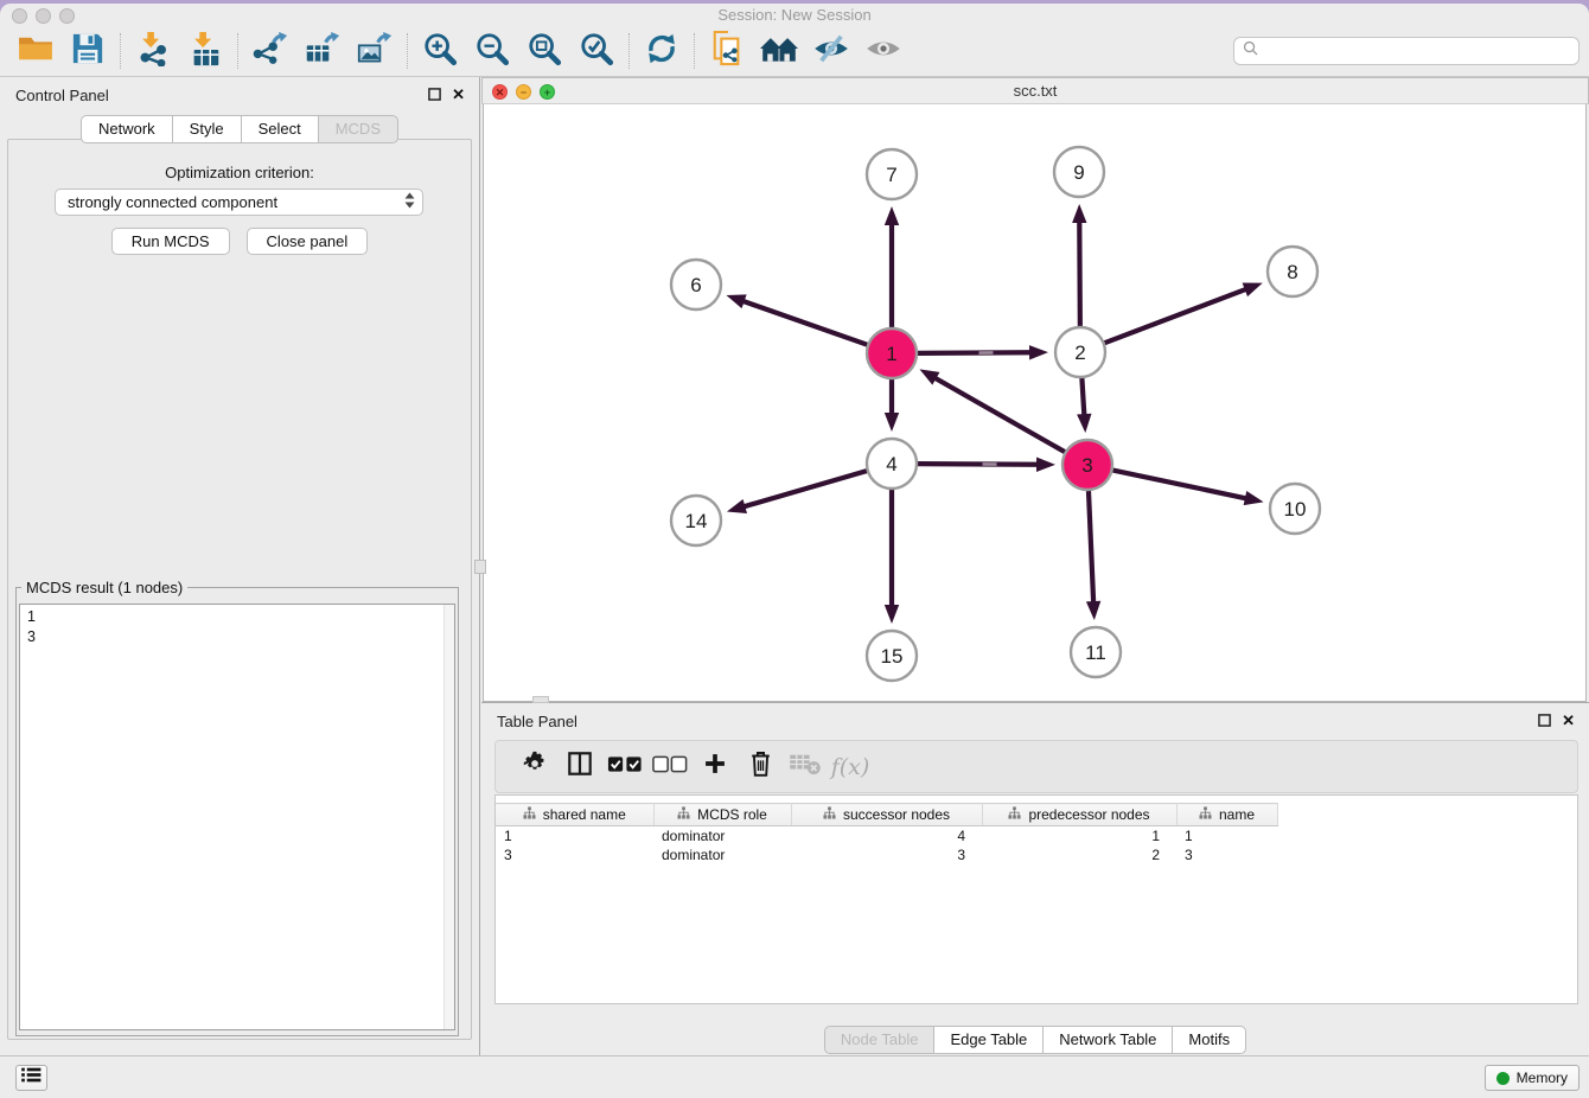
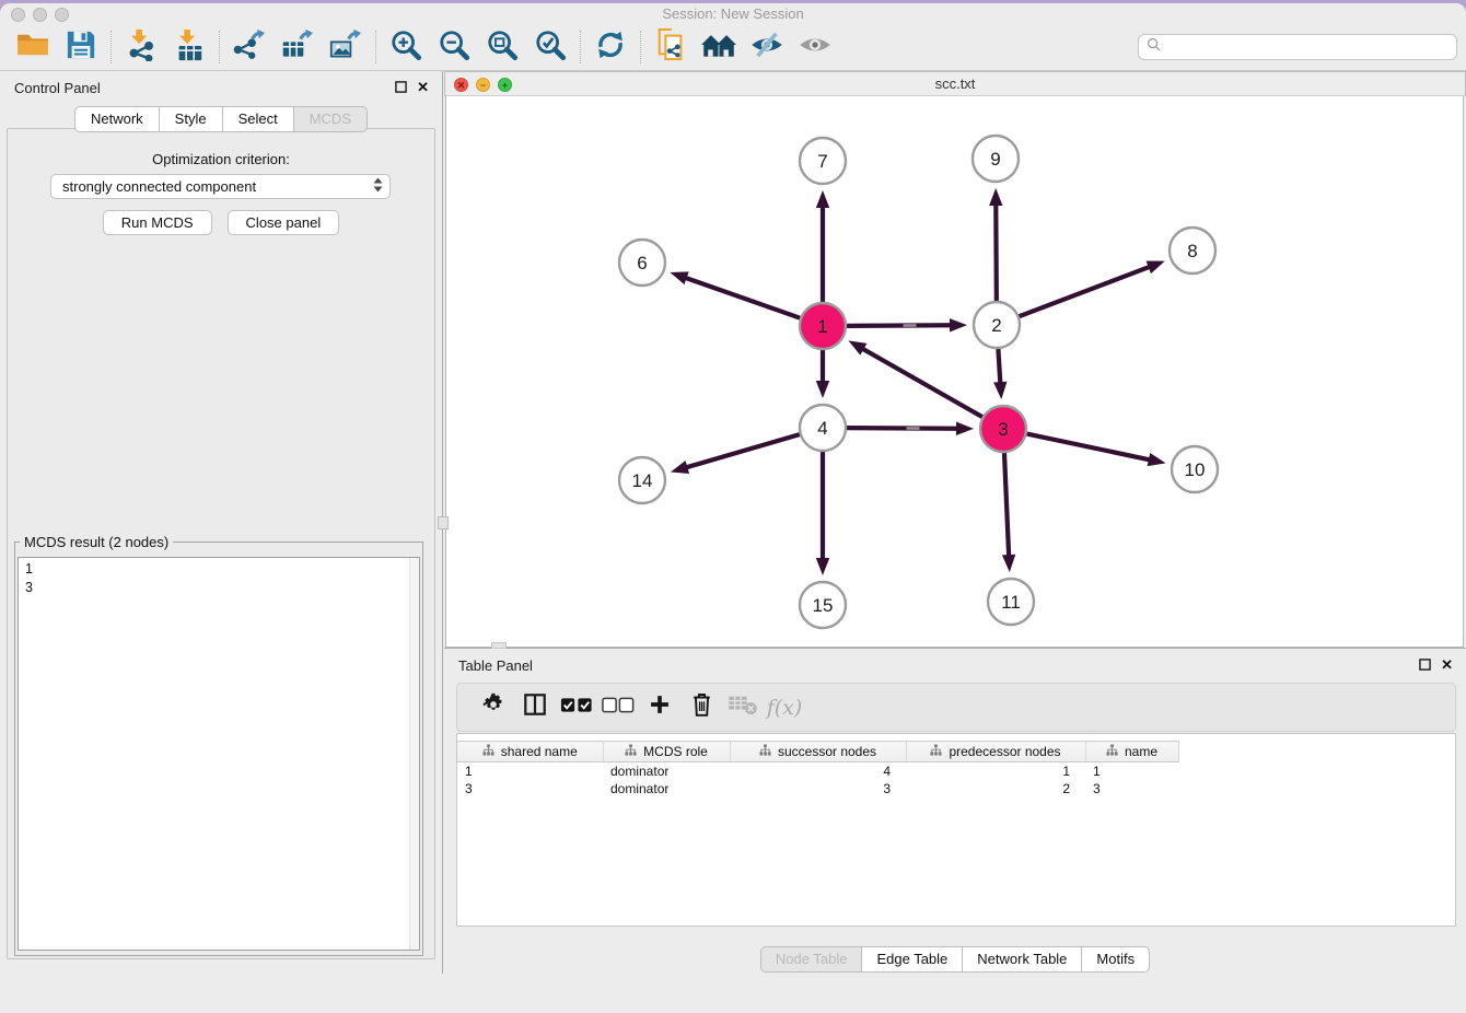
  Session: New Session
  Control Panel
  ✕
  Network
  Style
  Select
  MCDS
  Optimization criterion:
  strongly connected component
  Run MCDS
  Close panel
- MCDS result (1 nodes)
+ MCDS result (2 nodes)
  1
  3
  ✕
  −
  +
  scc.txt
  7
  9
  6
  8
  1
  2
  4
  3
  14
  10
  15
  11
  Table Panel
  ✕
  f(x)
  shared name	MCDS role	successor nodes	predecessor nodes	name
  1	dominator	4	1	1
  3	dominator	3	2	3
  Node Table
  Edge Table
  Network Table
  Motifs
- Memory
